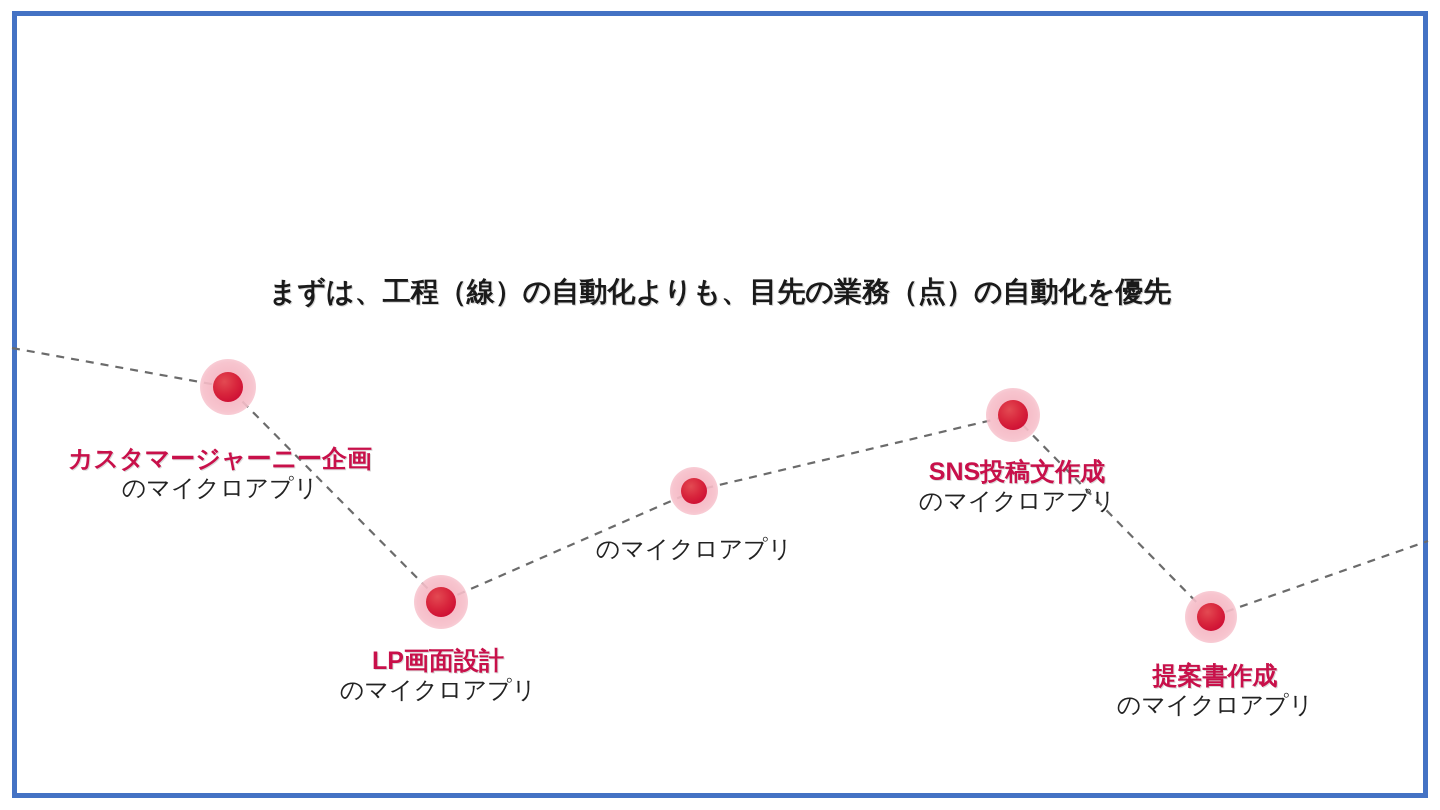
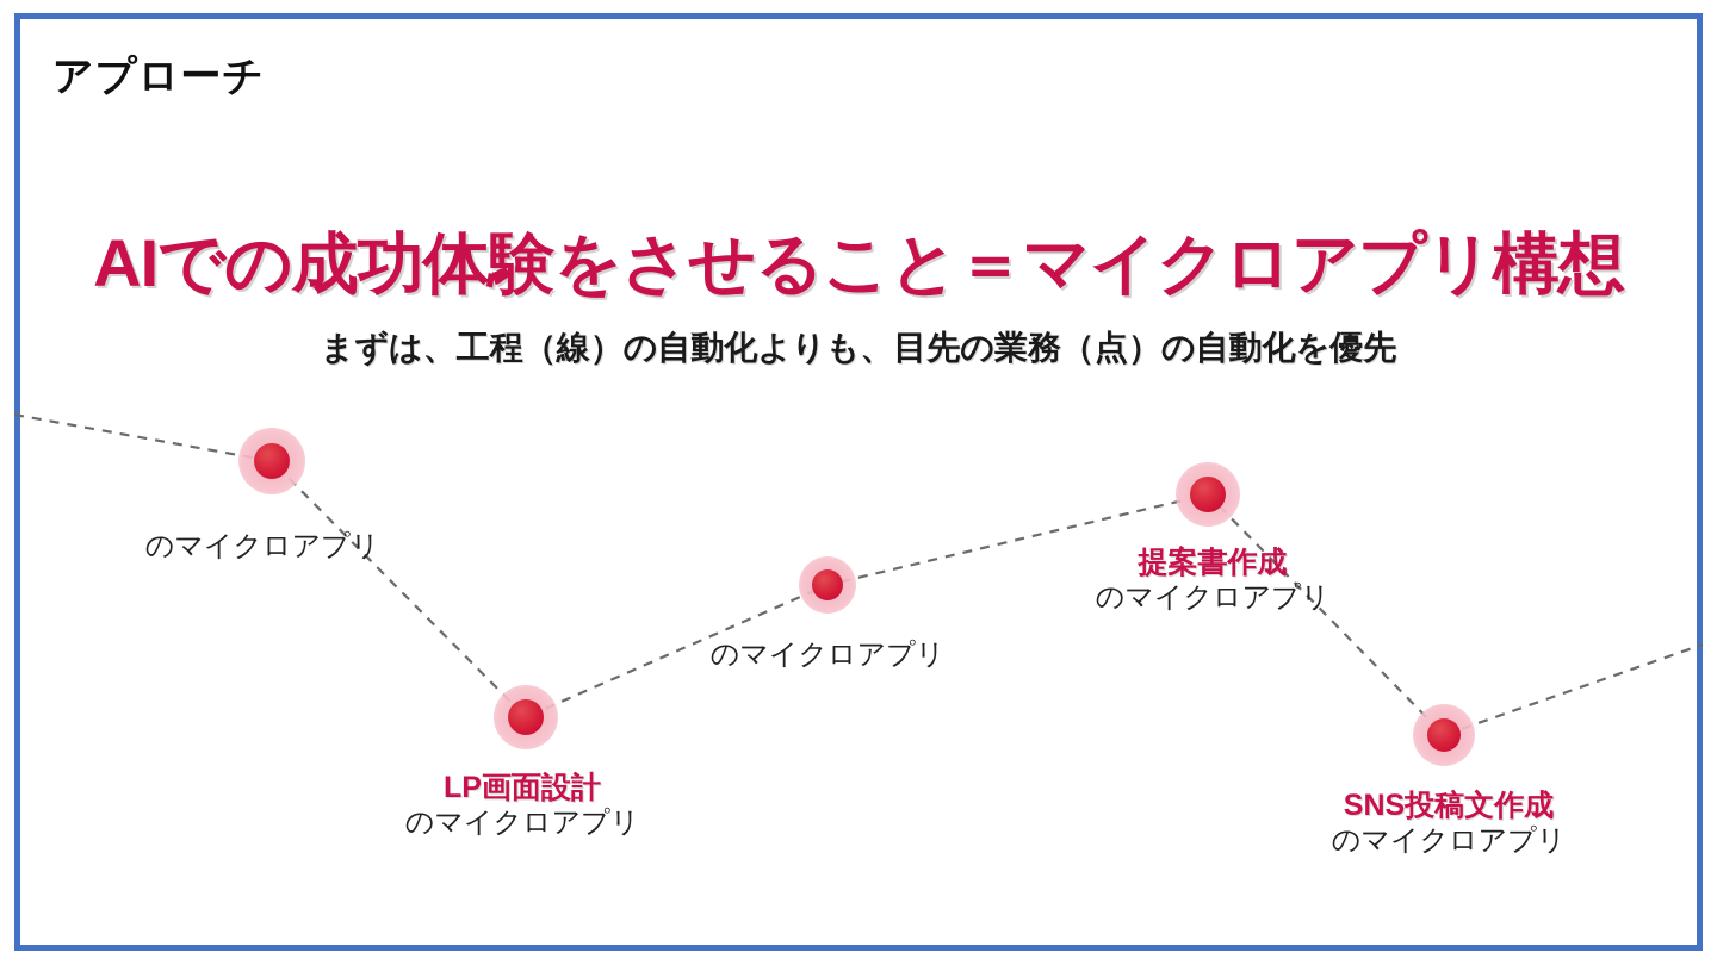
+ アプローチ
+ AIでの成功体験をさせること＝マイクロアプリ構想
  まずは、工程（線）の自動化よりも、目先の業務（点）の自動化を優先
- カスタマージャーニー企画
  のマイクロアプリ
  LP画面設計
  のマイクロアプリ
  のマイクロアプリ
- SNS投稿文作成
+ 提案書作成
  のマイクロアプリ
- 提案書作成
+ SNS投稿文作成
  のマイクロアプリ
